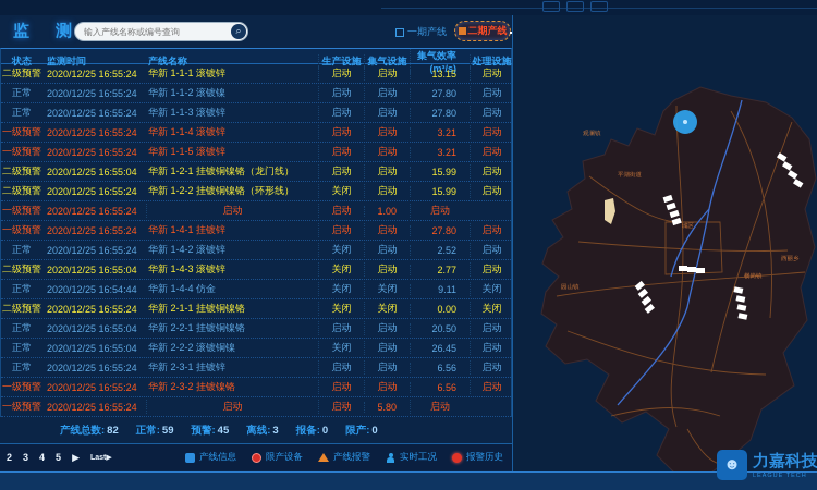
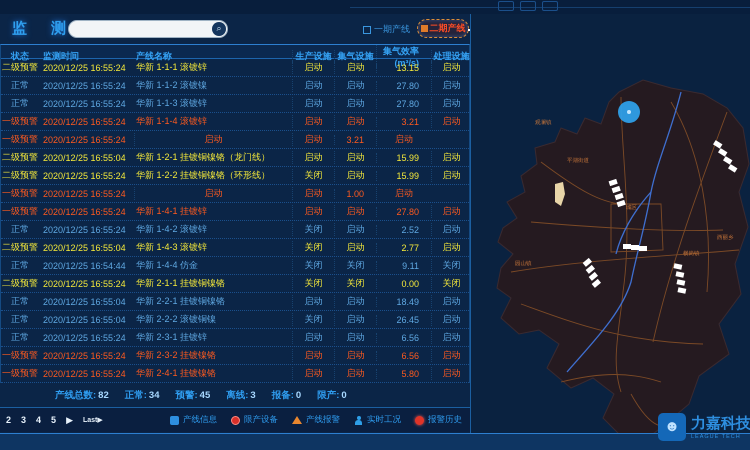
  监 测
- 输入产线名称或编号查询
  ⌕
  一期产线
  二期产线
  状态
  监测时间
  产线名称
  生产设施
  集气设施
  集气效率(m³/s)
  处理设施
  二级预警
  2020/12/25 16:55:24
  华新 1-1-1 滚镀锌
  启动
  启动
  13.15
  启动
  正常
  2020/12/25 16:55:24
  华新 1-1-2 滚镀镍
  启动
  启动
  27.80
  启动
  正常
  2020/12/25 16:55:24
  华新 1-1-3 滚镀锌
  启动
  启动
  27.80
  启动
  一级预警
  2020/12/25 16:55:24
  华新 1-1-4 滚镀锌
  启动
  启动
  3.21
  启动
  一级预警
  2020/12/25 16:55:24
- 华新 1-1-5 滚镀锌
  启动
  启动
  3.21
  启动
  二级预警
  2020/12/25 16:55:04
  华新 1-2-1 挂镀铜镍铬（龙门线）
  启动
  启动
  15.99
  启动
  二级预警
  2020/12/25 16:55:24
  华新 1-2-2 挂镀铜镍铬（环形线）
  关闭
  启动
  15.99
  启动
  一级预警
  2020/12/25 16:55:24
  启动
  启动
  1.00
  启动
  一级预警
  2020/12/25 16:55:24
  华新 1-4-1 挂镀锌
  启动
  启动
  27.80
  启动
  正常
  2020/12/25 16:55:24
  华新 1-4-2 滚镀锌
  关闭
  启动
  2.52
  启动
  二级预警
  2020/12/25 16:55:04
  华新 1-4-3 滚镀锌
  关闭
  启动
  2.77
  启动
  正常
  2020/12/25 16:54:44
  华新 1-4-4 仿金
  关闭
  关闭
  9.11
  关闭
  二级预警
  2020/12/25 16:55:24
  华新 2-1-1 挂镀铜镍铬
  关闭
  关闭
  0.00
  关闭
  正常
  2020/12/25 16:55:04
  华新 2-2-1 挂镀铜镍铬
  启动
  启动
- 20.50
+ 18.49
  启动
  正常
  2020/12/25 16:55:04
  华新 2-2-2 滚镀铜镍
  关闭
  启动
  26.45
  启动
  正常
  2020/12/25 16:55:24
  华新 2-3-1 挂镀锌
  启动
  启动
  6.56
  启动
  一级预警
  2020/12/25 16:55:24
  华新 2-3-2 挂镀镍铬
  启动
  启动
  6.56
  启动
  一级预警
  2020/12/25 16:55:24
+ 华新 2-4-1 挂镀镍铬
  启动
  启动
  5.80
  启动
  产线总数: 82
- 正常: 59
+ 正常: 34
  预警: 45
  离线: 3
  报备: 0
  限产: 0
  2
  3
  4
  5
  ▶
  产线信息
  限产设备
  产线报警
  实时工况
  报警历史
  ☻
  力嘉科技
